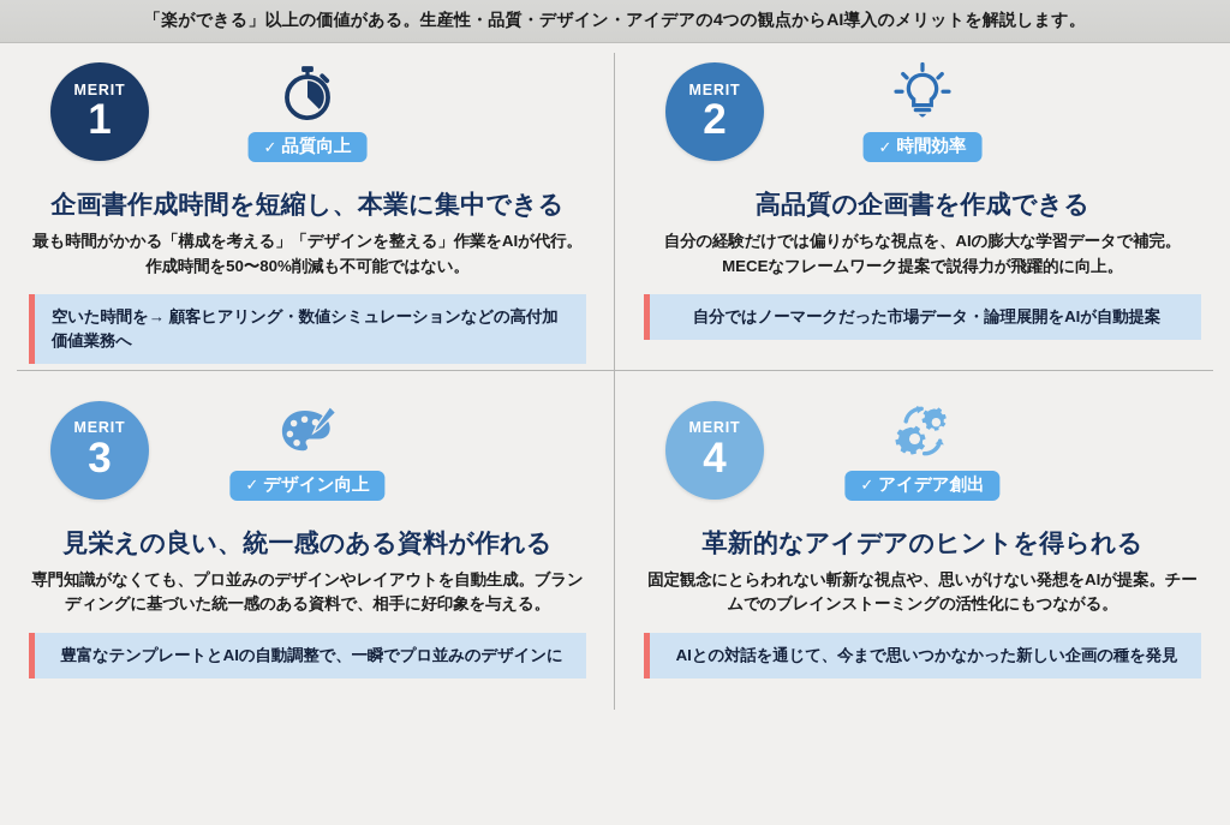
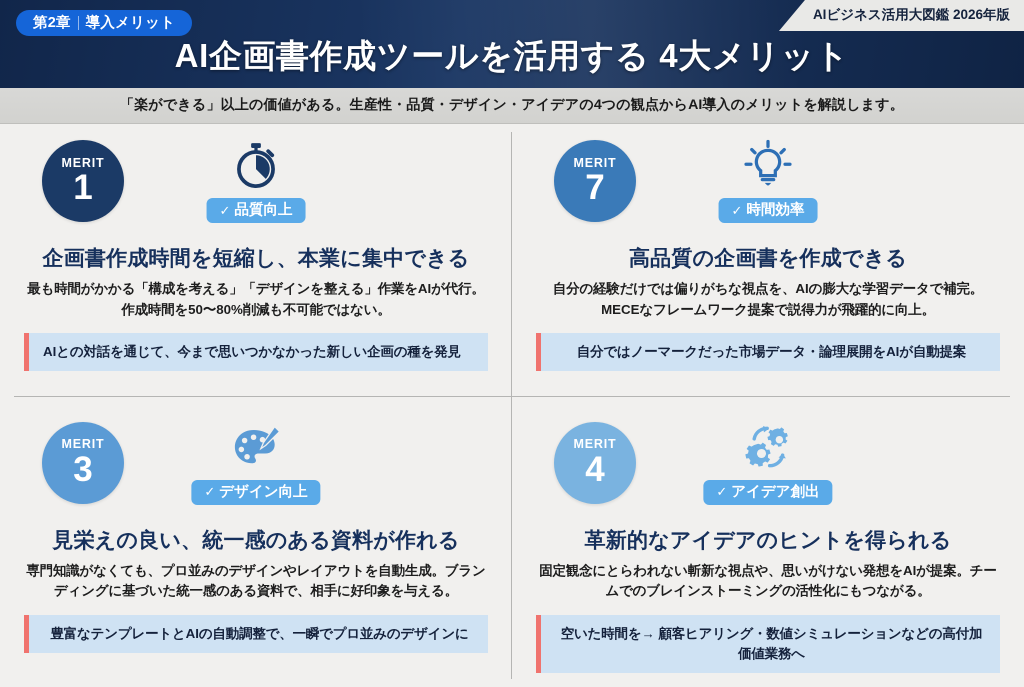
+ 第2章
+ 導入メリット
+ AIビジネス活用大図鑑 2026年版
+ AI企画書作成ツールを活用する 4大メリット
  「楽ができる」以上の価値がある。生産性・品質・デザイン・アイデアの4つの観点からAI導入のメリットを解説します。
  MERIT
  1
  ✓
  品質向上
  企画書作成時間を短縮し、本業に集中できる
  最も時間がかかる「構成を考える」「デザインを整える」作業をAIが代行。作成時間を50〜80%削減も不可能ではない。
- 空いた時間を→ 顧客ヒアリング・数値シミュレーションなどの高付加価値業務へ
+ AIとの対話を通じて、今まで思いつかなかった新しい企画の種を発見
  MERIT
- 2
+ 7
  ✓
  時間効率
  高品質の企画書を作成できる
  自分の経験だけでは偏りがちな視点を、AIの膨大な学習データで補完。MECEなフレームワーク提案で説得力が飛躍的に向上。
  自分ではノーマークだった市場データ・論理展開をAIが自動提案
  MERIT
  3
  ✓
  デザイン向上
  見栄えの良い、統一感のある資料が作れる
  専門知識がなくても、プロ並みのデザインやレイアウトを自動生成。ブランディングに基づいた統一感のある資料で、相手に好印象を与える。
  豊富なテンプレートとAIの自動調整で、一瞬でプロ並みのデザインに
  MERIT
  4
  ✓
  アイデア創出
  革新的なアイデアのヒントを得られる
  固定観念にとらわれない斬新な視点や、思いがけない発想をAIが提案。チームでのブレインストーミングの活性化にもつながる。
- AIとの対話を通じて、今まで思いつかなかった新しい企画の種を発見
+ 空いた時間を→ 顧客ヒアリング・数値シミュレーションなどの高付加価値業務へ
